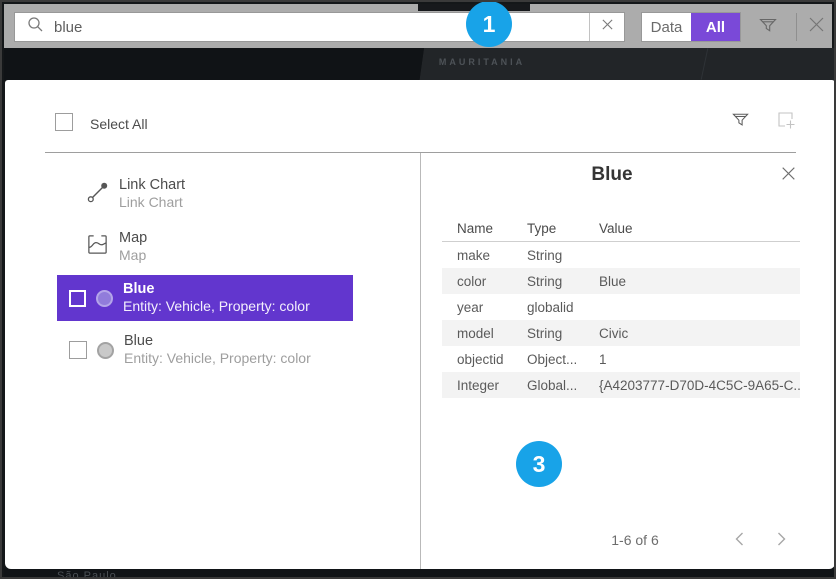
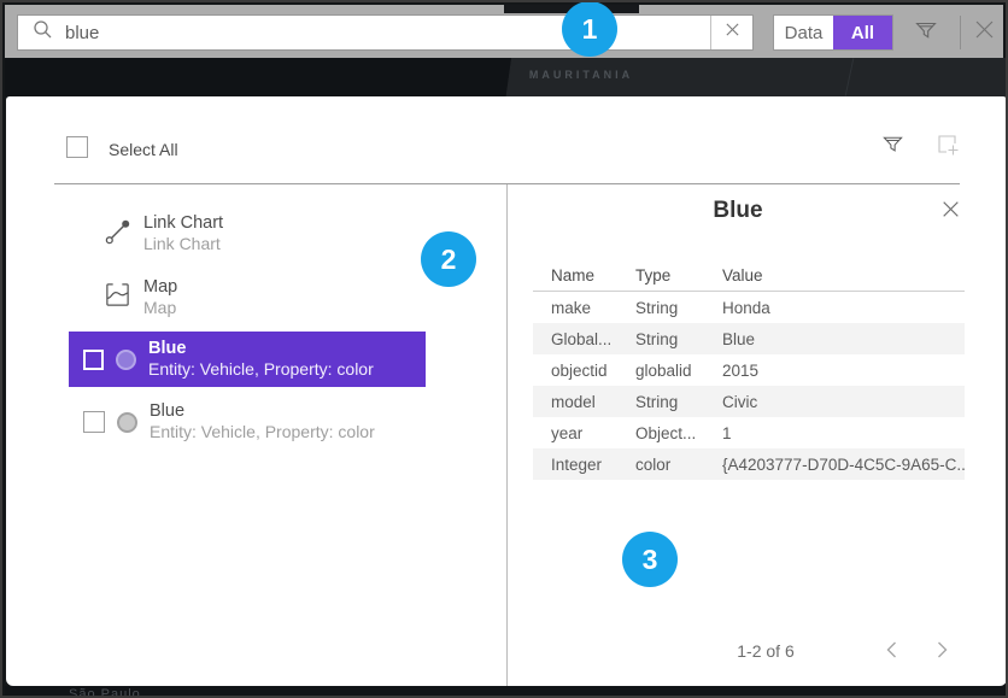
  blue
  Data
  All
  MAURITANIA
  São Paulo
  Select All
  Link Chart
  Link Chart
  Map
  Map
  Blue
  Entity: Vehicle, Property: color
  Blue
  Entity: Vehicle, Property: color
  Blue
  Name
  Type
  Value
  make
  String
+ Honda
- color
+ Global...
  String
  Blue
- year
+ objectid
  globalid
+ 2015
  model
  String
  Civic
- objectid
+ year
  Object...
  1
  Integer
- Global...
+ color
  {A4203777-D70D-4C5C-9A65-C..
- 1-6 of 6
+ 1-2 of 6
  1
+ 2
  3
